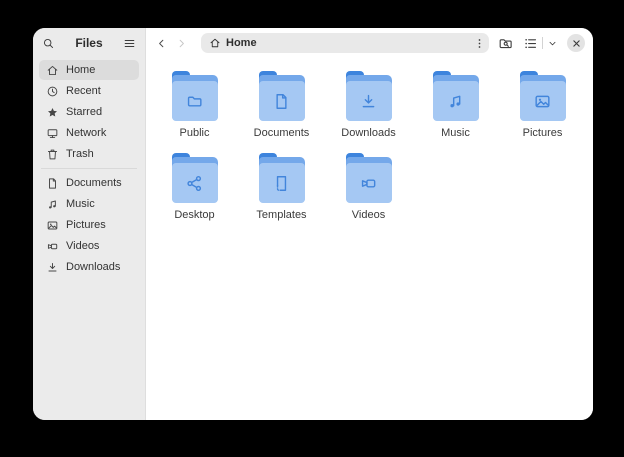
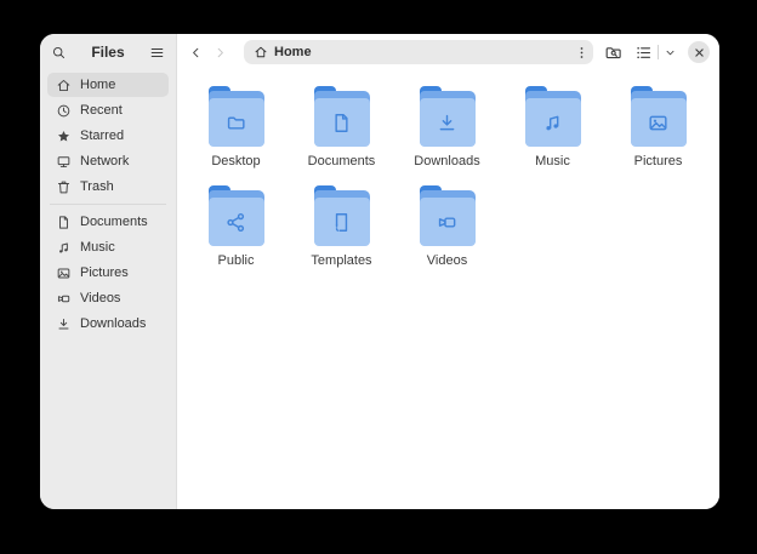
  Files
  Home
  Recent
  Starred
  Network
  Trash
  Documents
  Music
  Pictures
  Videos
  Downloads
  Home
- Public
+ Desktop
  Documents
  Downloads
  Music
  Pictures
- Desktop
+ Public
  Templates
  Videos
